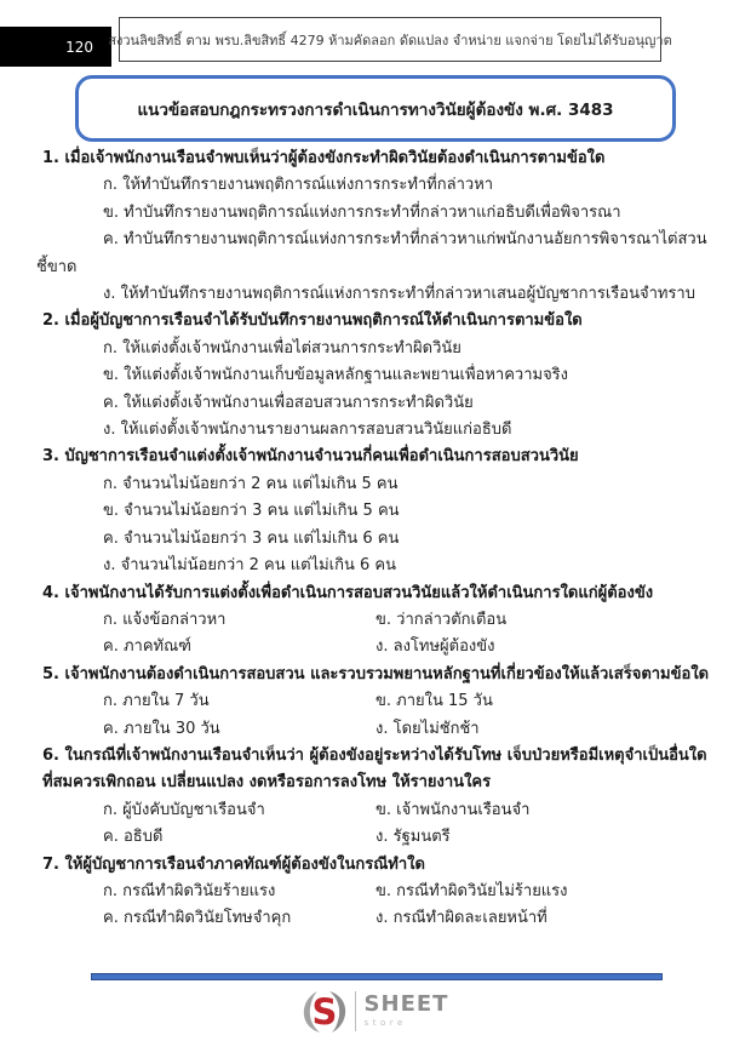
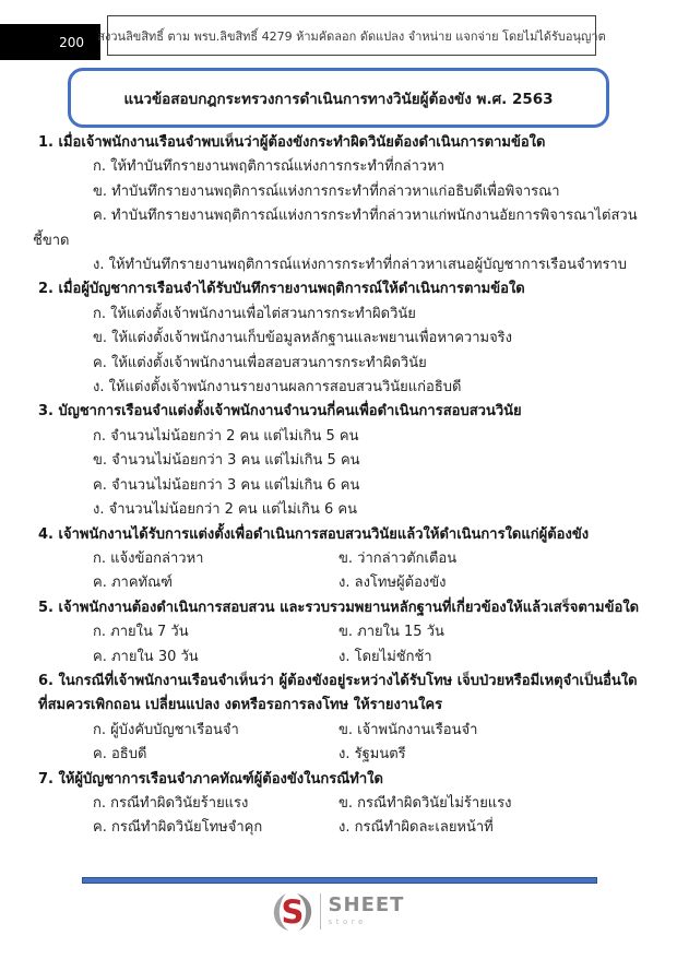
- 120
+ 200
  สงวนลิขสิทธิ์ ตาม พรบ.ลิขสิทธิ์ 4279 ห้ามคัดลอก ดัดแปลง จำหน่าย แจกจ่าย โดยไม่ได้รับอนุญาต
- แนวข้อสอบกฎกระทรวงการดำเนินการทางวินัยผู้ต้องขัง พ.ศ. 3483
+ แนวข้อสอบกฎกระทรวงการดำเนินการทางวินัยผู้ต้องขัง พ.ศ. 2563
  1. เมื่อเจ้าพนักงานเรือนจำพบเห็นว่าผู้ต้องขังกระทำผิดวินัยต้องดำเนินการตามข้อใด
  ก. ให้ทำบันทึกรายงานพฤติการณ์แห่งการกระทำที่กล่าวหา
  ข. ทำบันทึกรายงานพฤติการณ์แห่งการกระทำที่กล่าวหาแก่อธิบดีเพื่อพิจารณา
  ค. ทำบันทึกรายงานพฤติการณ์แห่งการกระทำที่กล่าวหาแก่พนักงานอัยการพิจารณาไต่สวนชี้ขาด
  ง. ให้ทำบันทึกรายงานพฤติการณ์แห่งการกระทำที่กล่าวหาเสนอผู้บัญชาการเรือนจำทราบ
  2. เมื่อผู้บัญชาการเรือนจำได้รับบันทึกรายงานพฤติการณ์ให้ดำเนินการตามข้อใด
  ก. ให้แต่งตั้งเจ้าพนักงานเพื่อไต่สวนการกระทำผิดวินัย
  ข. ให้แต่งตั้งเจ้าพนักงานเก็บข้อมูลหลักฐานและพยานเพื่อหาความจริง
  ค. ให้แต่งตั้งเจ้าพนักงานเพื่อสอบสวนการกระทำผิดวินัย
  ง. ให้แต่งตั้งเจ้าพนักงานรายงานผลการสอบสวนวินัยแก่อธิบดี
  3. บัญชาการเรือนจำแต่งตั้งเจ้าพนักงานจำนวนกี่คนเพื่อดำเนินการสอบสวนวินัย
  ก. จำนวนไม่น้อยกว่า 2 คน แต่ไม่เกิน 5 คน
  ข. จำนวนไม่น้อยกว่า 3 คน แต่ไม่เกิน 5 คน
  ค. จำนวนไม่น้อยกว่า 3 คน แต่ไม่เกิน 6 คน
  ง. จำนวนไม่น้อยกว่า 2 คน แต่ไม่เกิน 6 คน
  4. เจ้าพนักงานได้รับการแต่งตั้งเพื่อดำเนินการสอบสวนวินัยแล้วให้ดำเนินการใดแก่ผู้ต้องขัง
  ก. แจ้งข้อกล่าวหา
  ข. ว่ากล่าวตักเตือน
  ค. ภาคทัณฑ์
  ง. ลงโทษผู้ต้องขัง
  5. เจ้าพนักงานต้องดำเนินการสอบสวน และรวบรวมพยานหลักฐานที่เกี่ยวข้องให้แล้วเสร็จตามข้อใด
  ก. ภายใน 7 วัน
  ข. ภายใน 15 วัน
  ค. ภายใน 30 วัน
  ง. โดยไม่ชักช้า
  6. ในกรณีที่เจ้าพนักงานเรือนจำเห็นว่า ผู้ต้องขังอยู่ระหว่างได้รับโทษ เจ็บป่วยหรือมีเหตุจำเป็นอื่นใด ที่สมควรเพิกถอน เปลี่ยนแปลง งดหรือรอการลงโทษ ให้รายงานใคร
  ก. ผู้บังคับบัญชาเรือนจำ
  ข. เจ้าพนักงานเรือนจำ
  ค. อธิบดี
  ง. รัฐมนตรี
  7. ให้ผู้บัญชาการเรือนจำภาคทัณฑ์ผู้ต้องขังในกรณีทำใด
  ก. กรณีทำผิดวินัยร้ายแรง
  ข. กรณีทำผิดวินัยไม่ร้ายแรง
  ค. กรณีทำผิดวินัยโทษจำคุก
  ง. กรณีทำผิดละเลยหน้าที่
  S
  SHEET
  store
